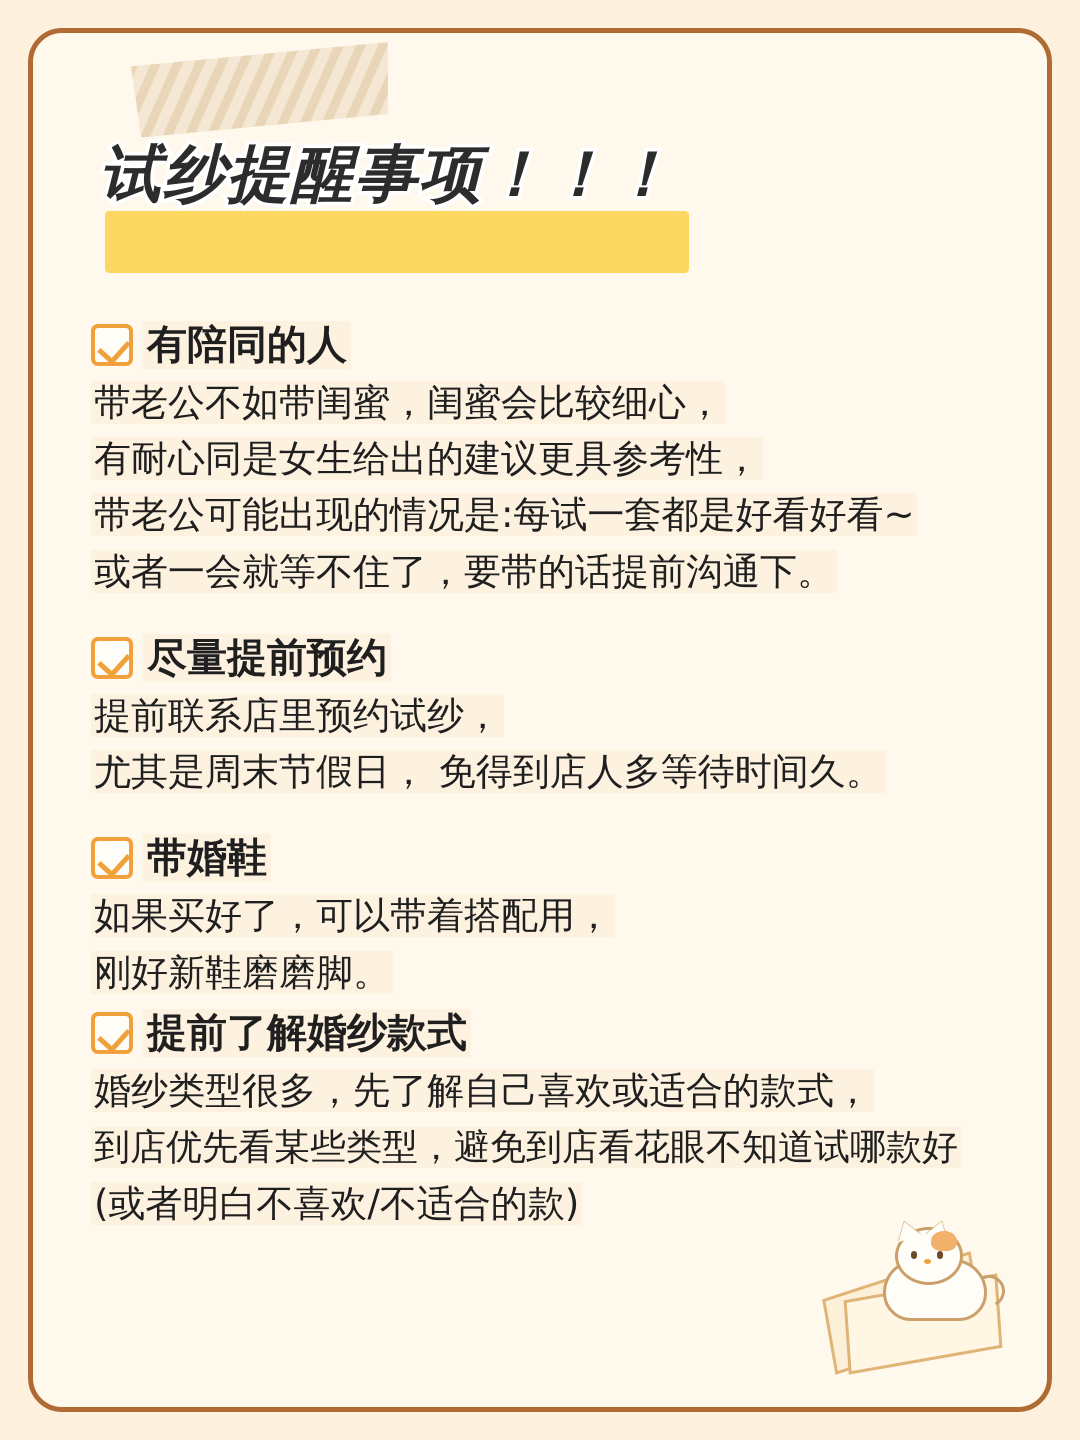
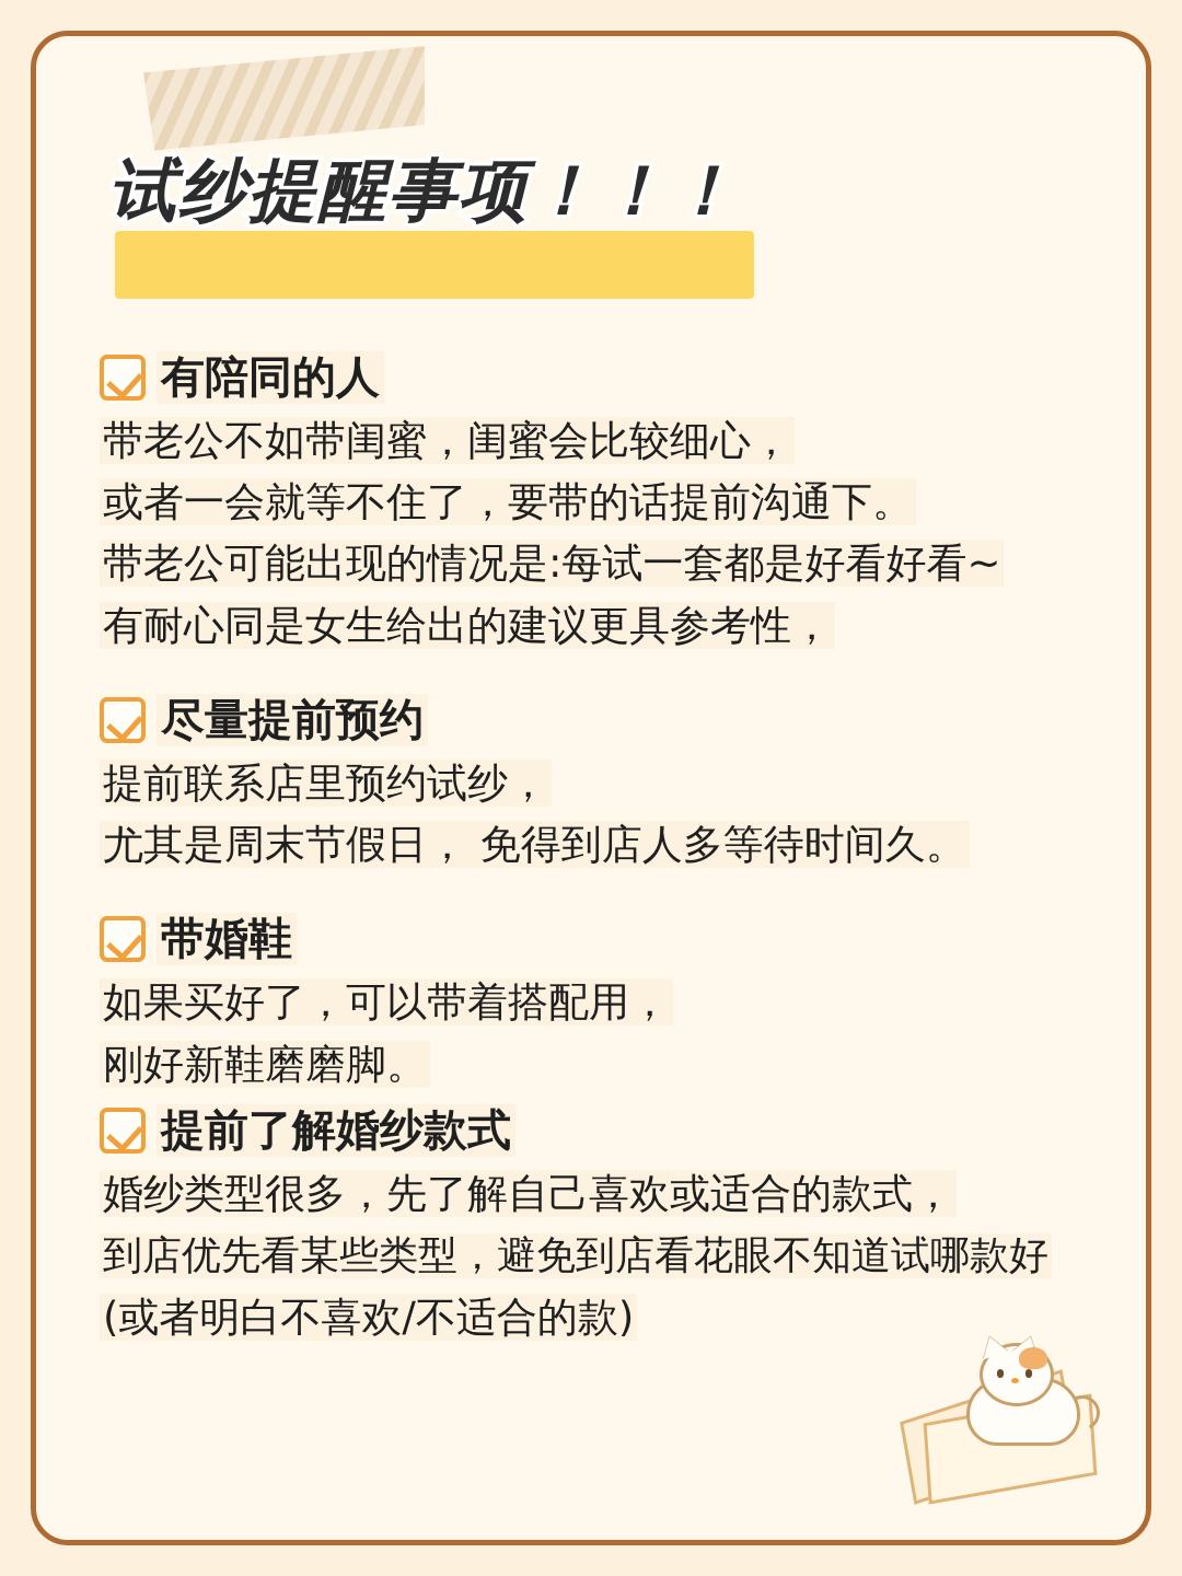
  试纱提醒事项！！！
  有陪同的人
  带老公不如带闺蜜，闺蜜会比较细心，
- 有耐心同是女生给出的建议更具参考性，
+ 或者一会就等不住了，要带的话提前沟通下。
  带老公可能出现的情况是:每试一套都是好看好看~
- 或者一会就等不住了，要带的话提前沟通下。
+ 有耐心同是女生给出的建议更具参考性，
  尽量提前预约
  提前联系店里预约试纱，
  尤其是周末节假日， 免得到店人多等待时间久。
  带婚鞋
  如果买好了，可以带着搭配用，
  刚好新鞋磨磨脚。
  提前了解婚纱款式
  婚纱类型很多，先了解自己喜欢或适合的款式，
  到店优先看某些类型，避免到店看花眼不知道试哪款好
  (或者明白不喜欢/不适合的款)
